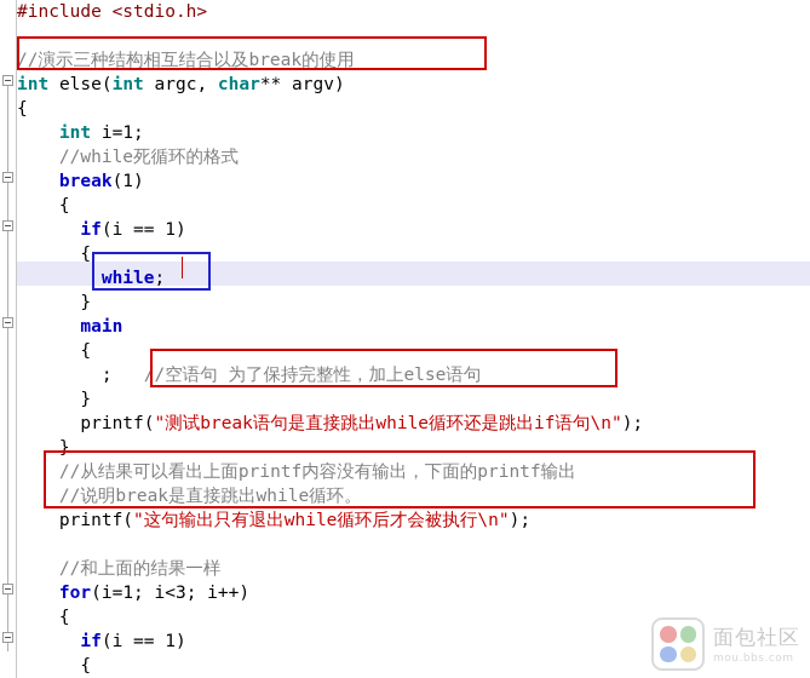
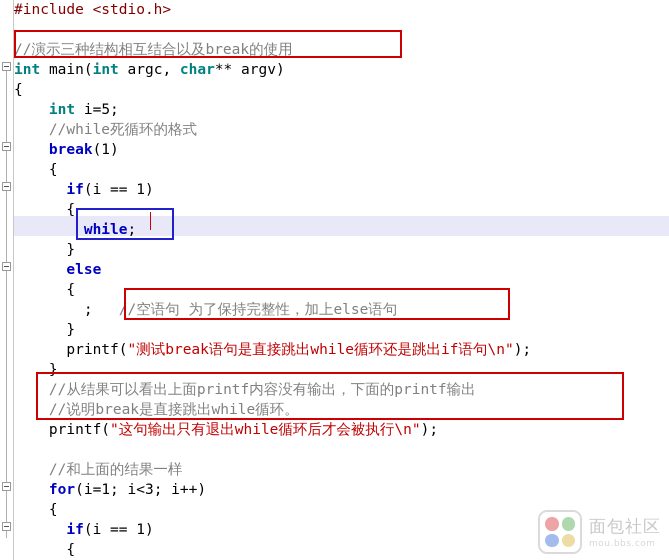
  #include <stdio.h>
  //演示三种结构相互结合以及break的使用
- int else(int argc, char** argv)
+ int main(int argc, char** argv)
  {
- int i=1;
+ int i=5;
  //while死循环的格式
  break(1)
  {
  if(i == 1)
  {
  while;
  }
- main
+ else
  {
  ; //空语句 为了保持完整性，加上else语句
  }
  printf("测试break语句是直接跳出while循环还是跳出if语句\n");
  }
  //从结果可以看出上面printf内容没有输出，下面的printf输出
  //说明break是直接跳出while循环。
  printf("这句输出只有退出while循环后才会被执行\n");
  //和上面的结果一样
  for(i=1; i<3; i++)
  {
  if(i == 1)
  {
  面包社区
  mou.bbs.com
